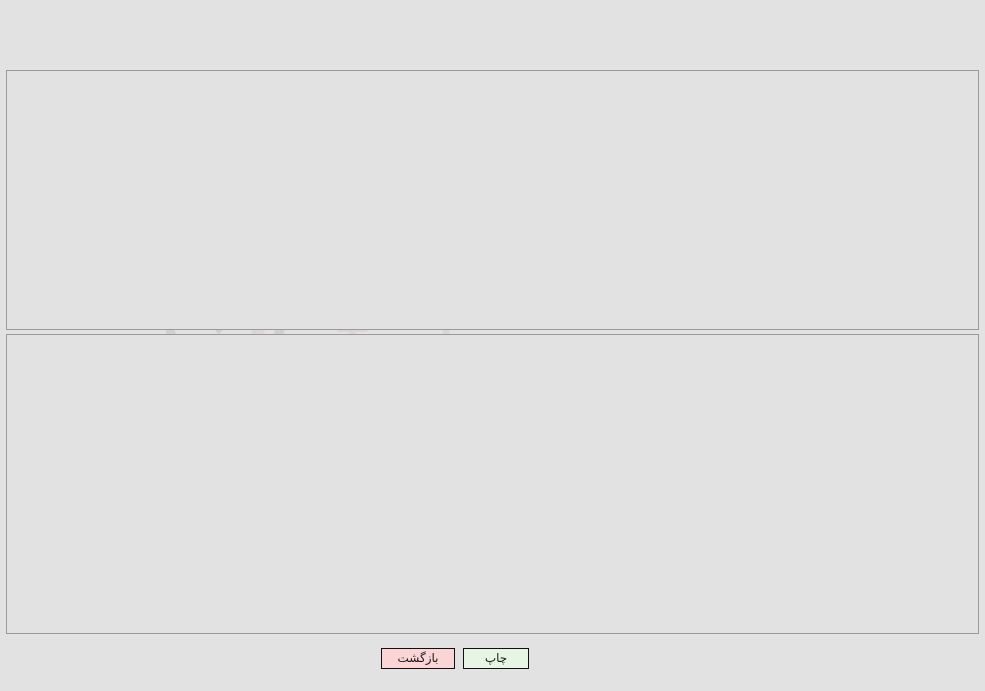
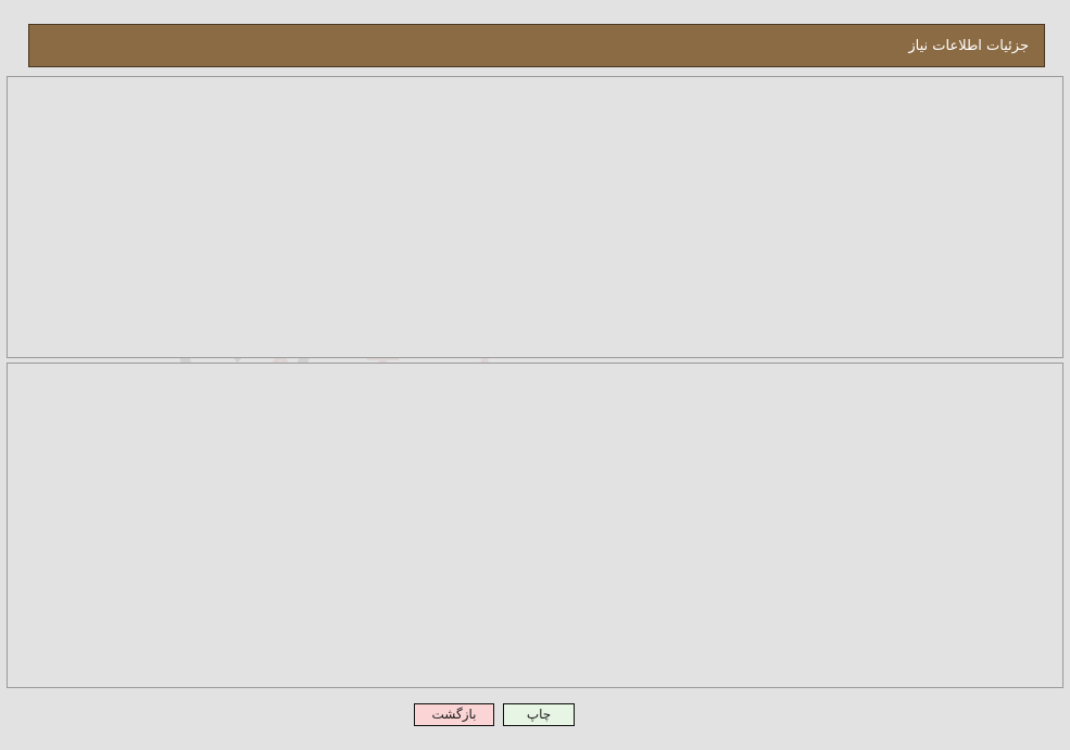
+ جزئیات اطلاعات نیاز
  چاپ
  بازگشت
